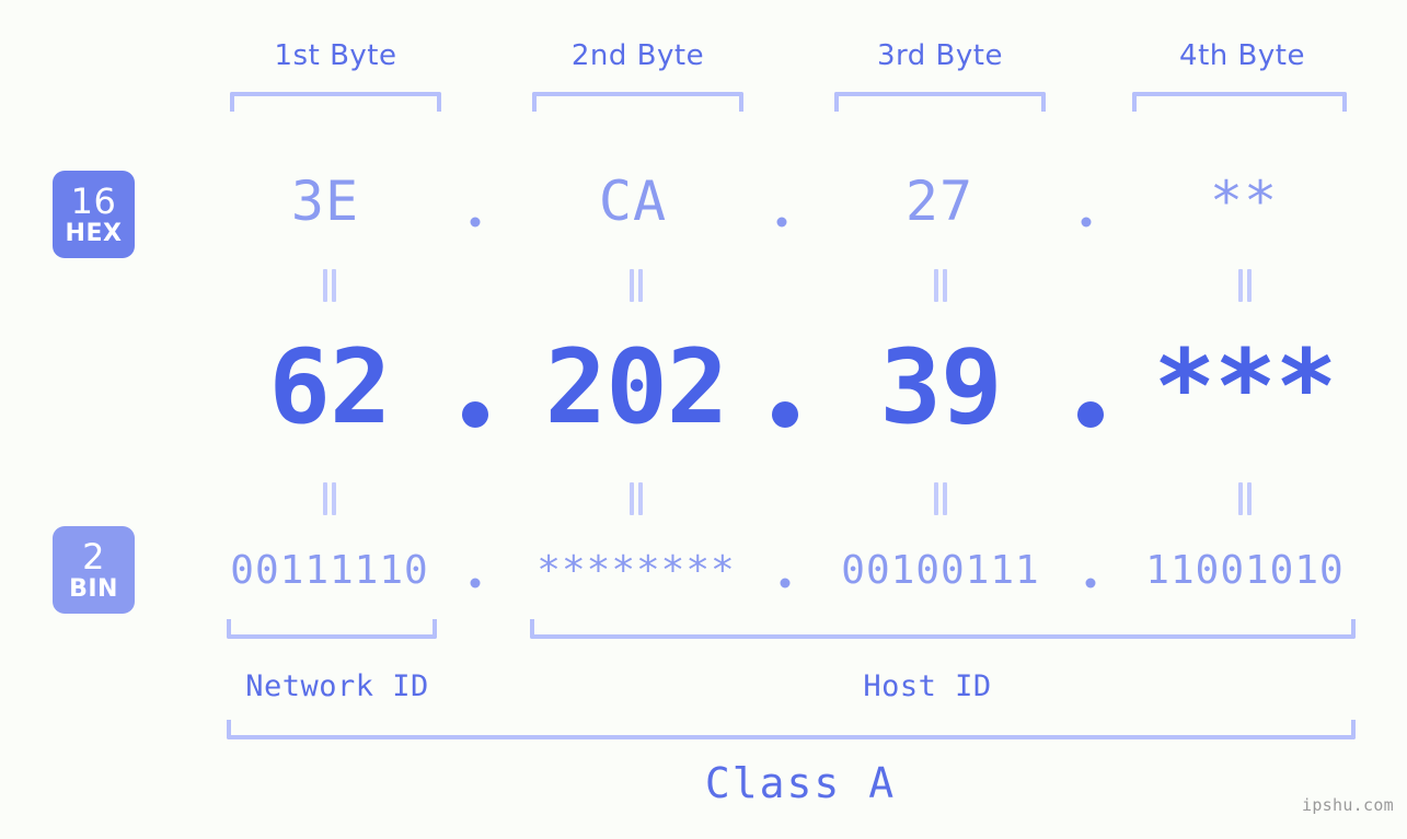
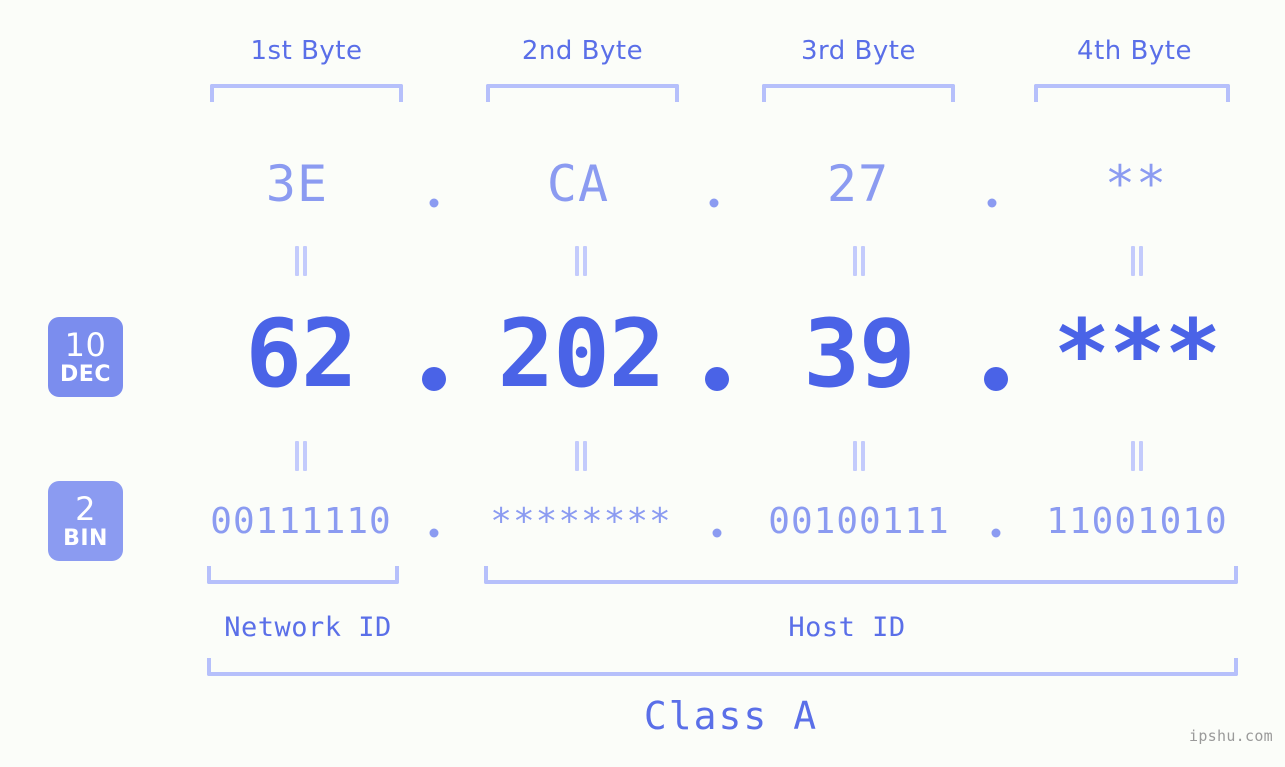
  1st Byte
  2nd Byte
  3rd Byte
  4th Byte
- 16
- HEX
  3E
  CA
  27
  **
+ 10
+ DEC
  62
  202
  39
  ***
  2
  BIN
  00111110
  ********
  00100111
  11001010
  Network ID
  Host ID
  Class A
  ipshu.com
